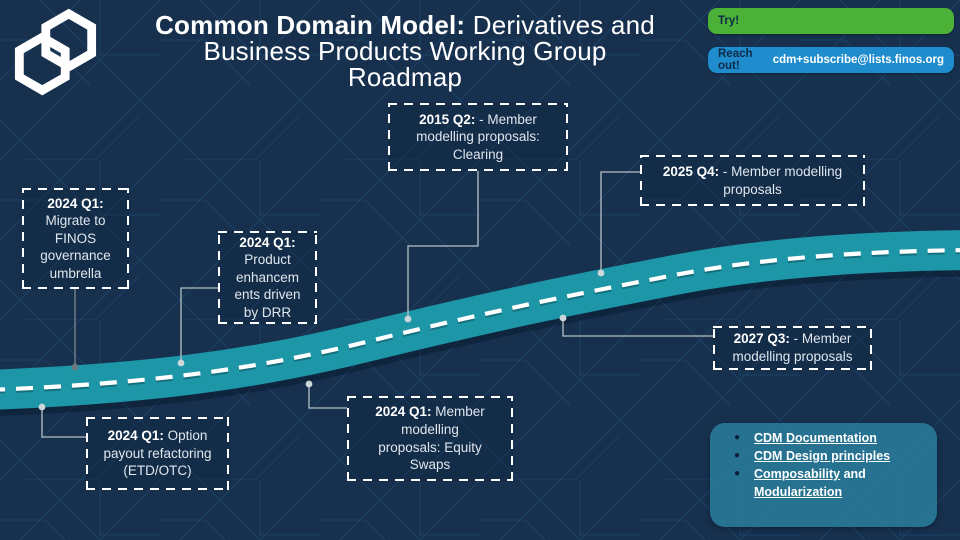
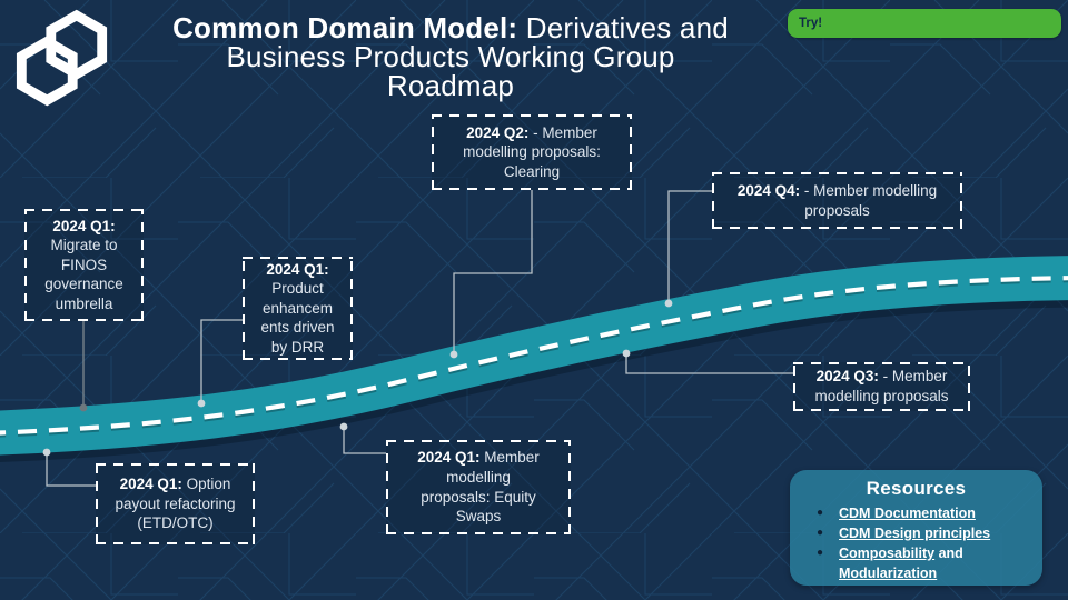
  Common Domain Model: Derivatives and
  Business Products Working Group
  Roadmap
  Try!
- Reach out!
- cdm+subscribe@lists.finos.org
  2024 Q1:
  Migrate to
  FINOS
  governance
  umbrella
  2024 Q1:
  Product
  enhancem
  ents driven
  by DRR
- 2015 Q2: - Member
+ 2024 Q2: - Member
  modelling proposals:
  Clearing
- 2025 Q4: - Member modelling
+ 2024 Q4: - Member modelling
  proposals
- 2027 Q3: - Member
+ 2024 Q3: - Member
  modelling proposals
  2024 Q1: Option
  payout refactoring
  (ETD/OTC)
  2024 Q1: Member
  modelling
  proposals: Equity
  Swaps
+ Resources
  ●
  CDM Documentation
  ●
  CDM Design principles
  ●
  Composability and
  Modularization
